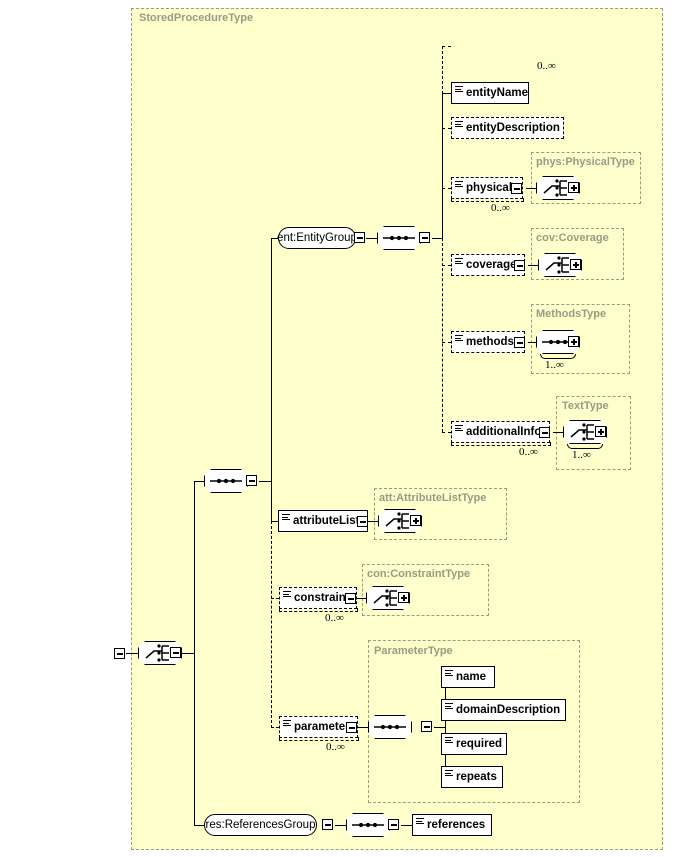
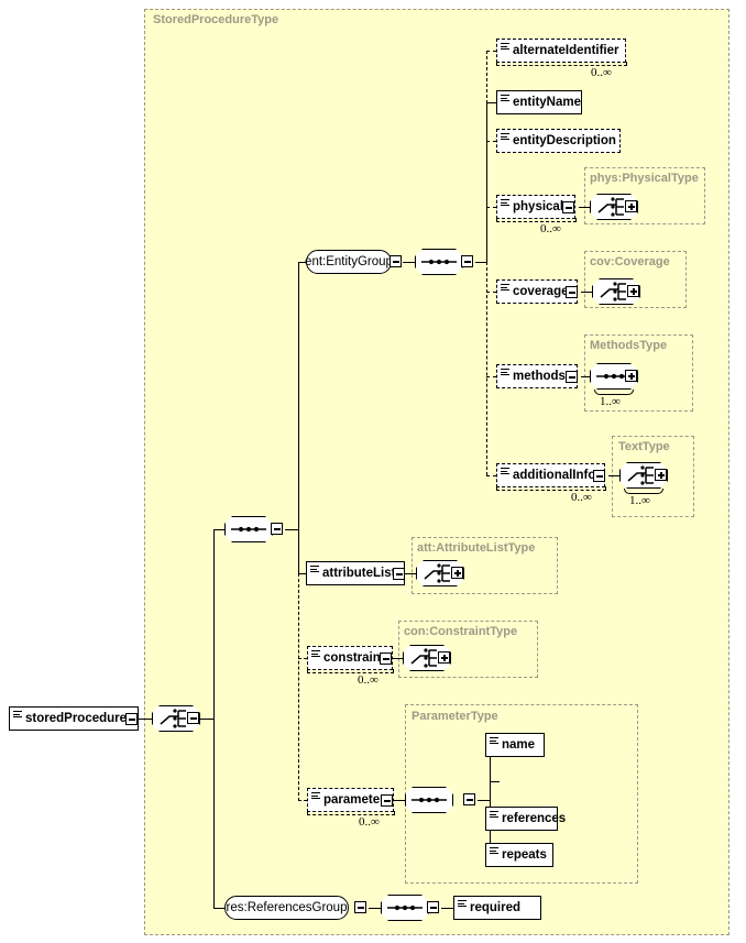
  StoredProcedureType
  phys:PhysicalType
  cov:Coverage
  MethodsType
  TextType
  att:AttributeListType
  con:ConstraintType
  ParameterType
+ storedProcedure
  ent:EntityGrou
+ alternateIdentifier
  0..∞
  entityName
  entityDescription
  physica
  0..∞
  coverag
  methods
  1..∞
  additionalInfo
  0..∞
  1..∞
  attributeLis
  constrain
  0..∞
  paramete
  0..∞
  name
- domainDescription
- required
+ references
  repeats
  res:ReferencesGroup
- references
+ required
